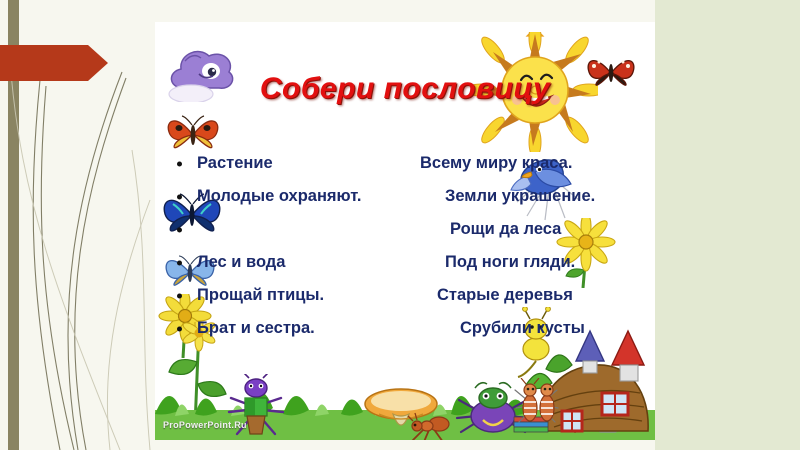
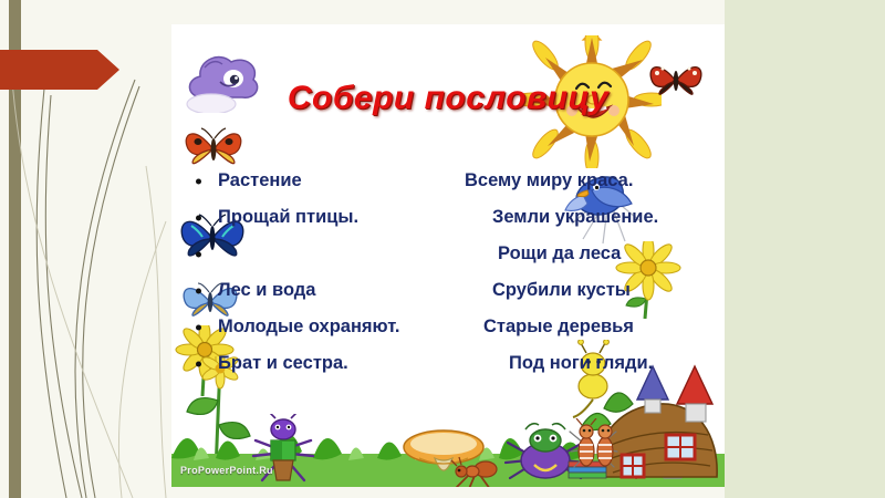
  Собери пословицу
  Растение
  Всему миру краса.
- Молодые охраняют.
+ Прощай птицы.
  Земли украшение.
  Рощи да леса
  Лес и вода
- Под ноги гляди.
+ Срубили кусты
- Прощай птицы.
+ Молодые охраняют.
  Старые деревья
  Брат и сестра.
- Срубили кусты
+ Под ноги гляди.
  ProPowerPoint.Ru
